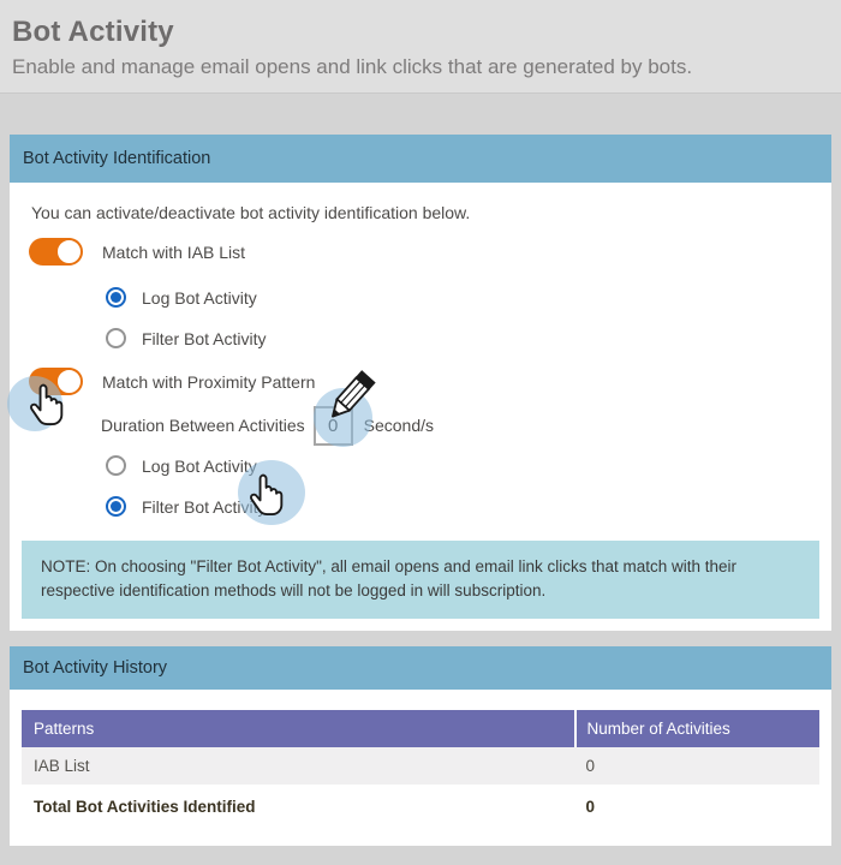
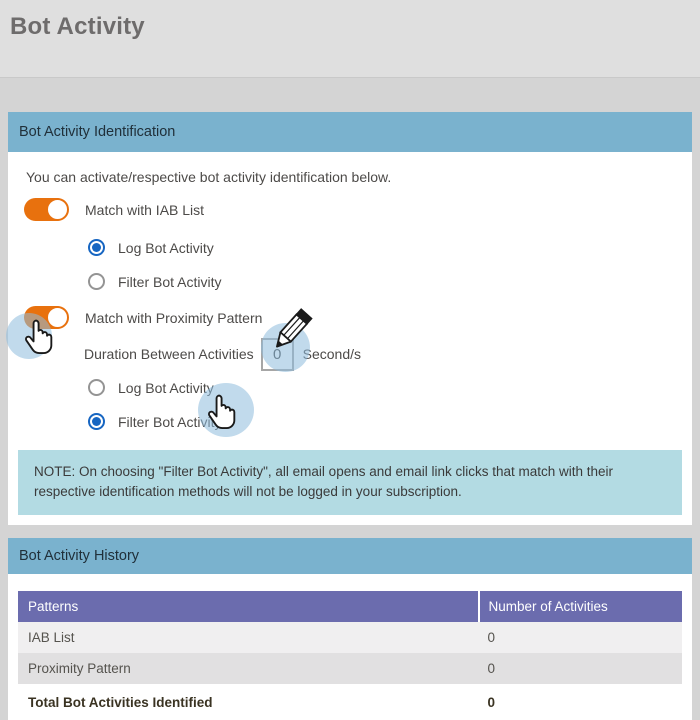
  Bot Activity
- Enable and manage email opens and link clicks that are generated by bots.
  Bot Activity Identification
- You can activate/deactivate bot activity identification below.
+ You can activate/respective bot activity identification below.
  Match with IAB List
  Log Bot Activity
  Filter Bot Activity
  Match with Proximity Pattern
  Duration Between Activities
  0
  Second/s
  Log Bot Activity
  Filter Bot Activi
- NOTE: On choosing "Filter Bot Activity", all email opens and email link clicks that match with their respective identification methods will not be logged in will subscription.
+ NOTE: On choosing "Filter Bot Activity", all email opens and email link clicks that match with their respective identification methods will not be logged in your subscription.
  Bot Activity History
  Patterns	Number of Activities
  IAB List	0
+ Proximity Pattern	0
  Total Bot Activities Identified	0
